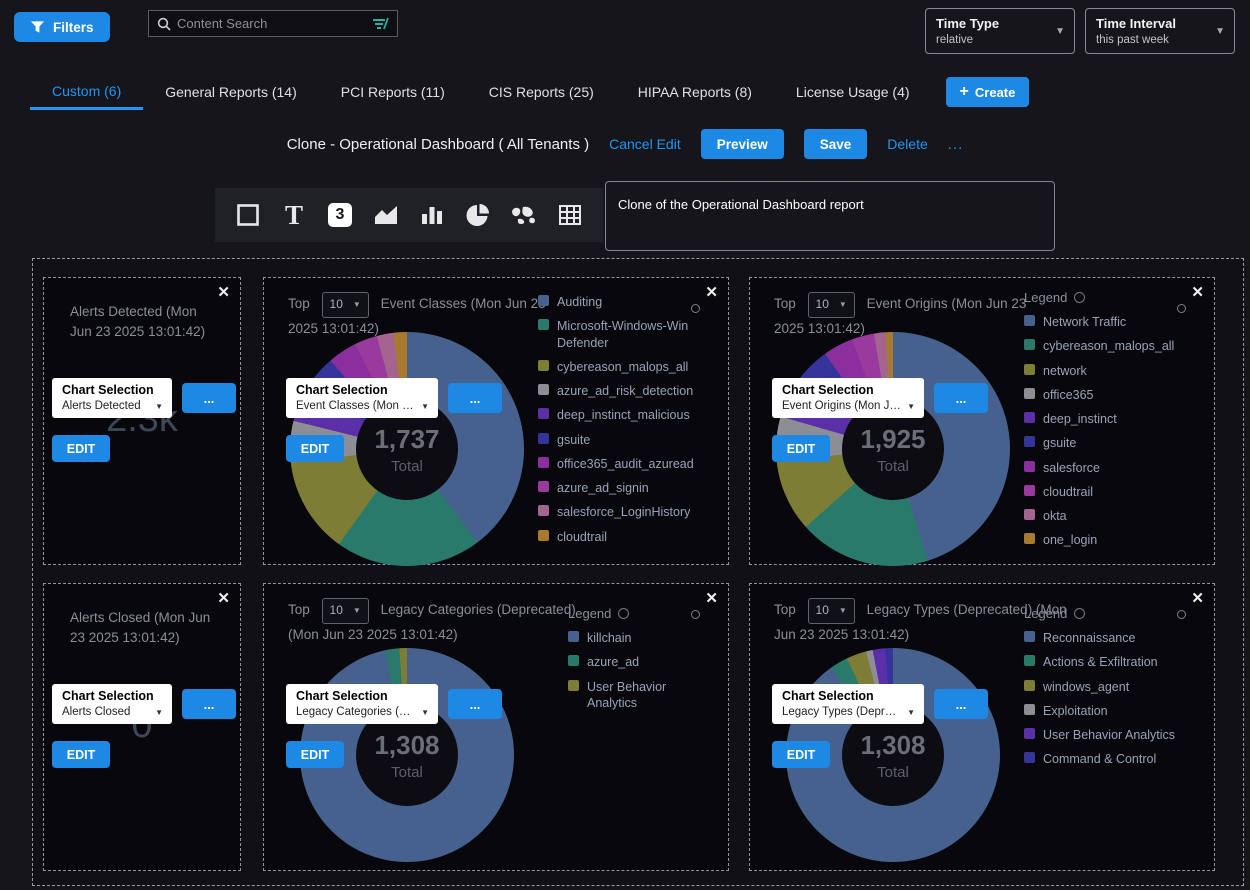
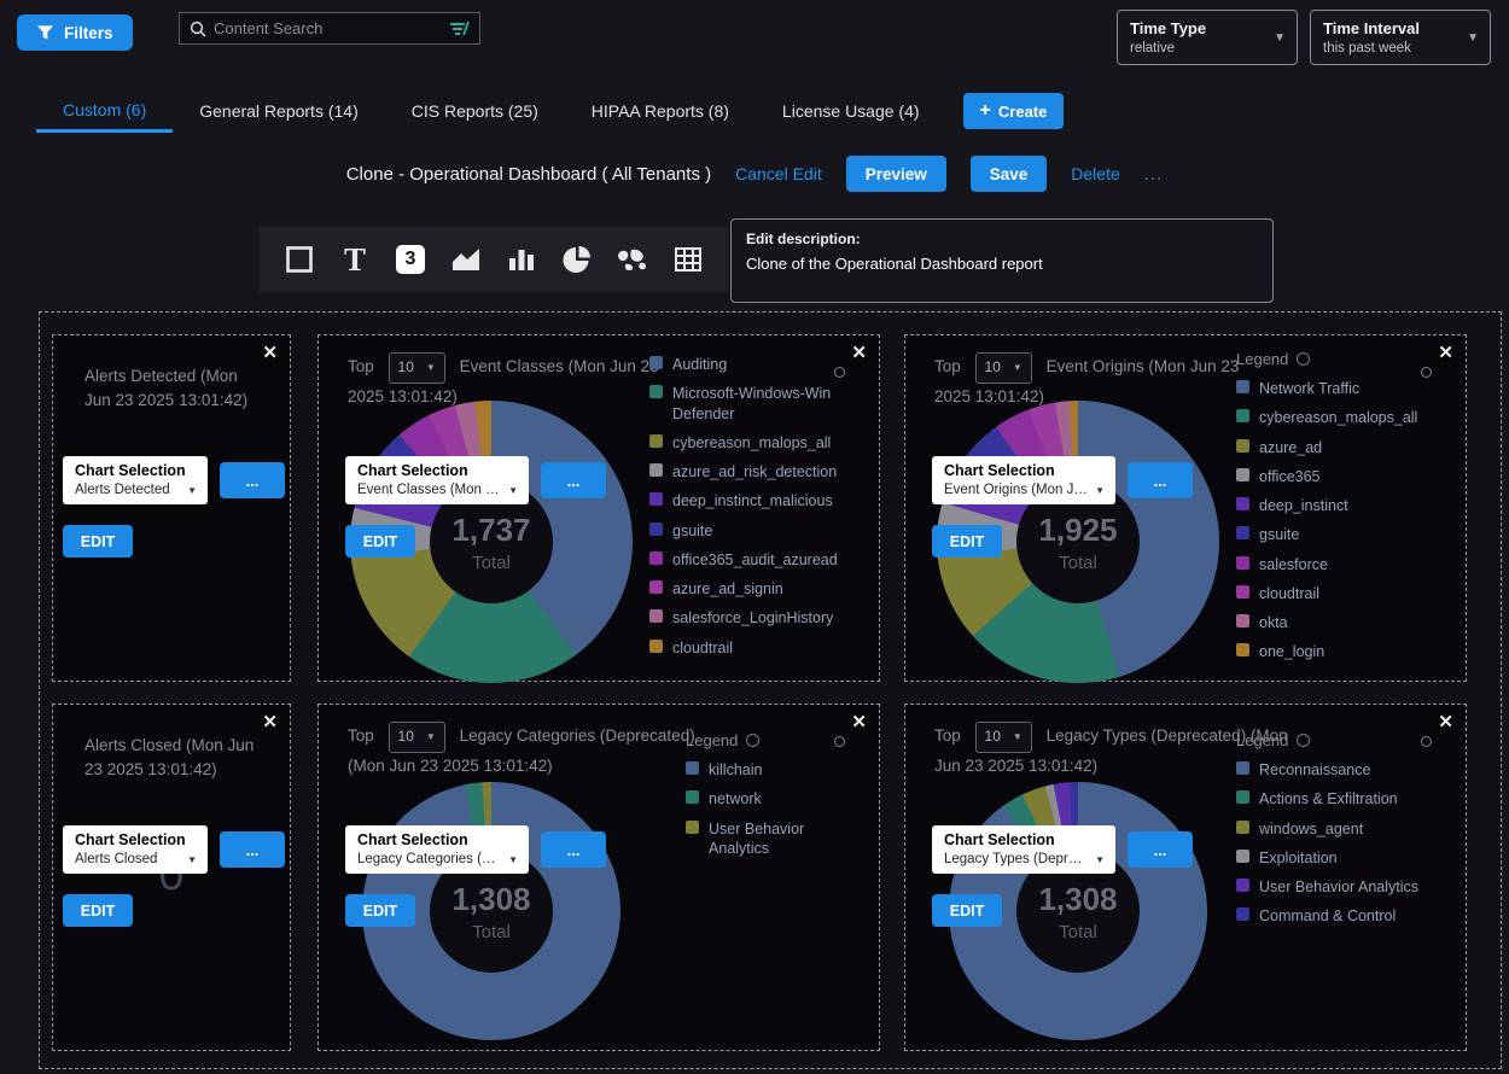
  Filters
  Content Search
  Time Type
  relative
  ▼
  Time Interval
  this past week
  ▼
  Custom (6)
  General Reports (14)
- PCI Reports (11)
  CIS Reports (25)
  HIPAA Reports (8)
  License Usage (4)
  +
  Create
  Clone - Operational Dashboard ( All Tenants )
  Cancel Edit
  Preview
  Save
  Delete
  ...
  T
  3
+ Edit description:
  Clone of the Operational Dashboard report
  ✕
  Alerts Detected (Mon Jun 23 2025 13:01:42)
- 2.3k
  Chart Selection
  Alerts Detected
  ▼
  ...
  EDIT
  ✕
  Top
  10
  ▼
  Event Classes (Mon Jun 2 2025 13:01:42)
  1,737
  Total
  Auditing
  Microsoft-Windows-Win Defender
  cybereason_malops_all
  azure_ad_risk_detection
  deep_instinct_malicious
  gsuite
  office365_audit_azuread
  azure_ad_signin
  salesforce_LoginHistory
  cloudtrail
  Chart Selection
  Event Classes (Mon Ju.
  ▼
  ...
  EDIT
  ✕
  Top
  10
  ▼
  Event Origins (Mon Jun 23 2025 13:01:42)
  1,925
  Total
  Legend
  Network Traffic
  cybereason_malops_all
- network
+ azure_ad
  office365
  deep_instinct
  gsuite
  salesforce
  cloudtrail
  okta
  one_login
  Chart Selection
  Event Origins (Mon Jun
  ▼
  ...
  EDIT
  ✕
  Alerts Closed (Mon Jun 23 2025 13:01:42)
  0
  Chart Selection
  Alerts Closed
  ▼
  ...
  EDIT
  ✕
  Top
  10
  ▼
  Legacy Categories (Deprecated) (Mon Jun 23 2025 13:01:42)
  1,308
  Total
  Legend
  killchain
- azure_ad
+ network
  User Behavior Analytics
  Chart Selection
  Legacy Categories (De.
  ▼
  ...
  EDIT
  ✕
  Top
  10
  ▼
  Legacy Types (Deprecated) (Mon Jun 23 2025 13:01:42)
  1,308
  Total
  Legend
  Reconnaissance
  Actions & Exfiltration
  windows_agent
  Exploitation
  User Behavior Analytics
  Command & Control
  Chart Selection
  Legacy Types (Depreca
  ▼
  ...
  EDIT
